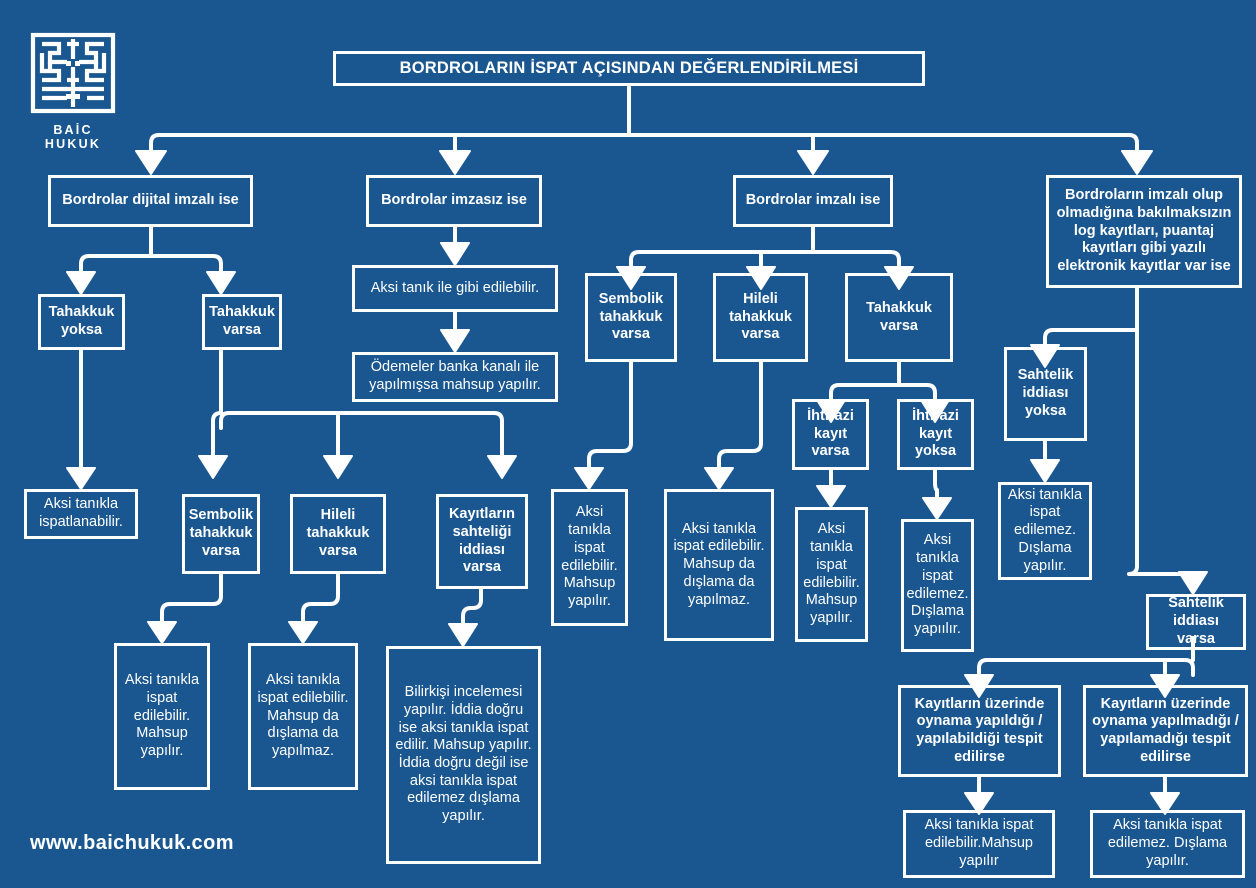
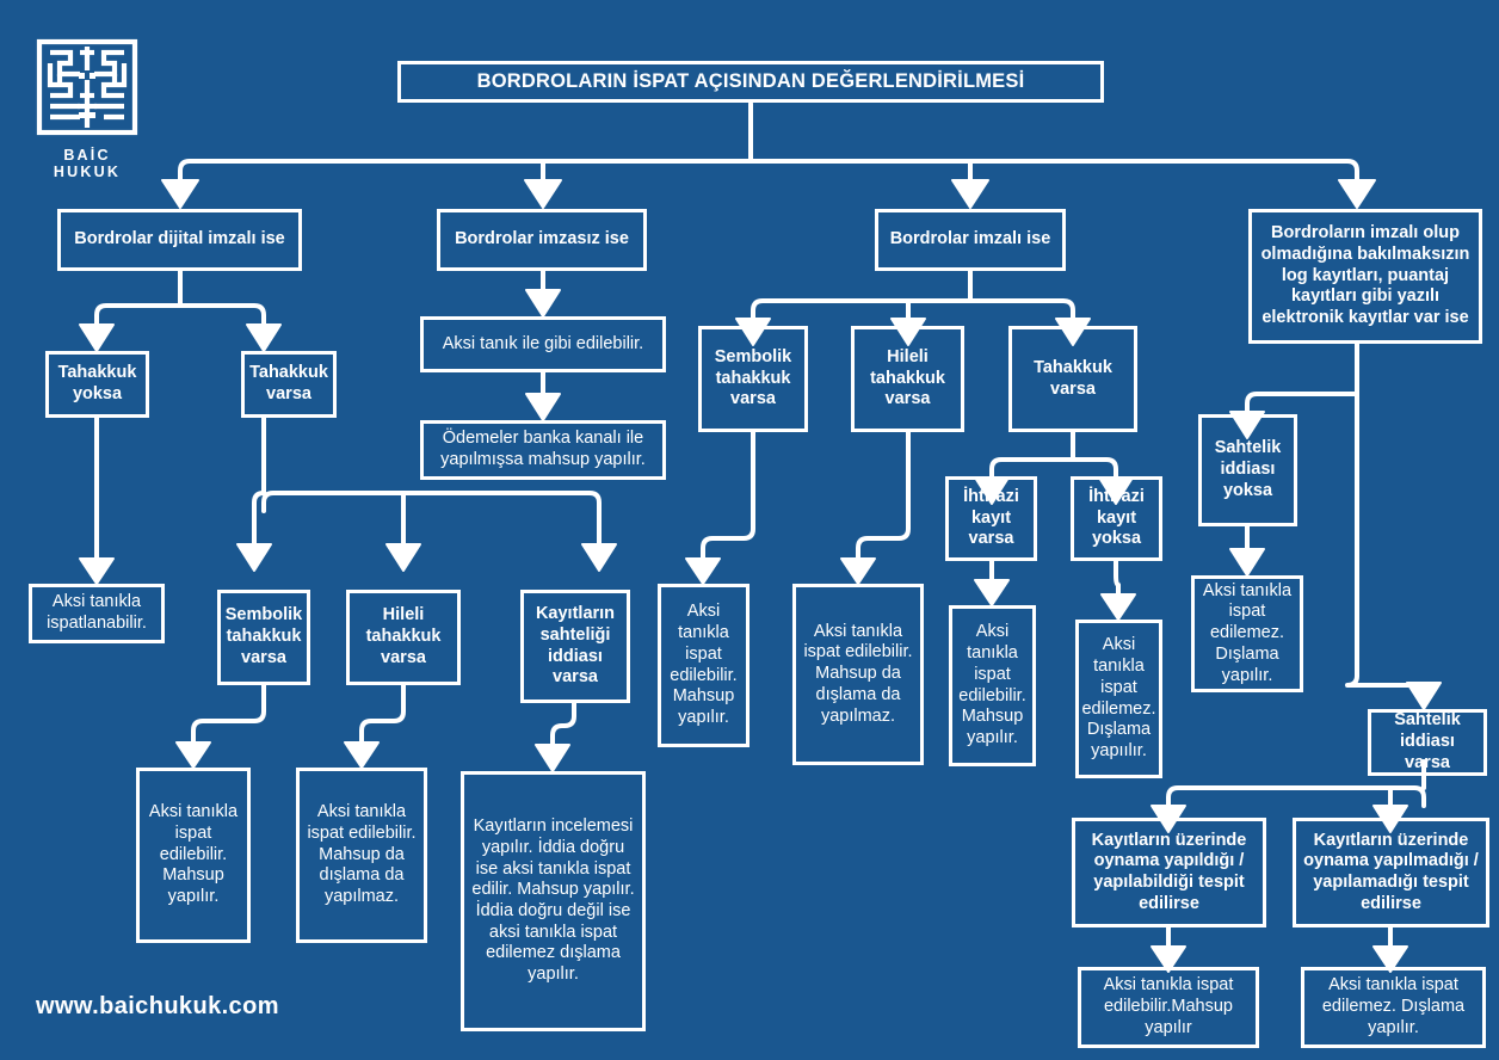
  BAİC HUKUK
  BORDROLARIN İSPAT AÇISINDAN DEĞERLENDİRİLMESİ
  Bordrolar dijital imzalı ise
  Tahakkuk yoksa
  Tahakkuk varsa
  Aksi tanıkla ispatlanabilir.
  Sembolik tahakkuk varsa
  Hileli tahakkuk varsa
  Kayıtların sahteliği iddiası varsa
  Aksi tanıkla ispat edilebilir. Mahsup yapılır.
  Aksi tanıkla ispat edilebilir. Mahsup da dışlama da yapılmaz.
- Bilirkişi incelemesi yapılır. İddia doğru ise aksi tanıkla ispat edilir. Mahsup yapılır. İddia doğru değil ise aksi tanıkla ispat edilemez dışlama yapılır.
+ Kayıtların incelemesi yapılır. İddia doğru ise aksi tanıkla ispat edilir. Mahsup yapılır. İddia doğru değil ise aksi tanıkla ispat edilemez dışlama yapılır.
  Bordrolar imzasız ise
  Aksi tanık ile gibi edilebilir.
  Ödemeler banka kanalı ile yapılmışsa mahsup yapılır.
  Bordrolar imzalı ise
  Sembolik tahakkuk varsa
  Hileli tahakkuk varsa
  Tahakkuk varsa
  Aksi tanıkla ispat edilebilir. Mahsup yapılır.
  Aksi tanıkla ispat edilebilir. Mahsup da dışlama da yapılmaz.
  İhtirazi kayıt varsa
  İhtirazi kayıt yoksa
  Aksi tanıkla ispat edilebilir. Mahsup yapılır.
  Aksi tanıkla ispat edilemez. Dışlama yapıılır.
  Bordroların imzalı olup olmadığına bakılmaksızın log kayıtları, puantaj kayıtları gibi yazılı elektronik kayıtlar var ise
  Sahtelik iddiası yoksa
  Aksi tanıkla ispat edilemez. Dışlama yapılır.
  Sahtelik iddiası varsa
  Kayıtların üzerinde oynama yapıldığı / yapılabildiği tespit edilirse
  Kayıtların üzerinde oynama yapılmadığı / yapılamadığı tespit edilirse
  Aksi tanıkla ispat edilebilir.Mahsup yapılır
  Aksi tanıkla ispat edilemez. Dışlama yapılır.
  www.baichukuk.com
